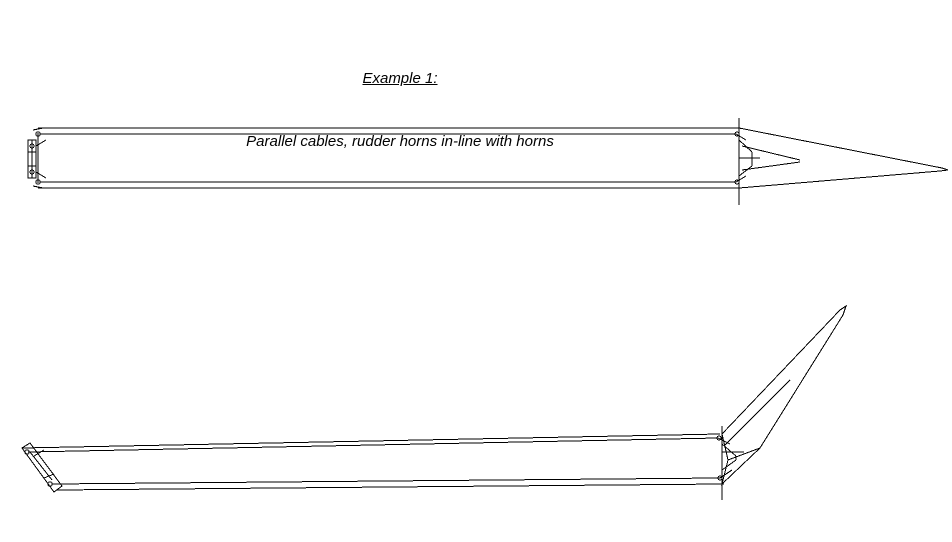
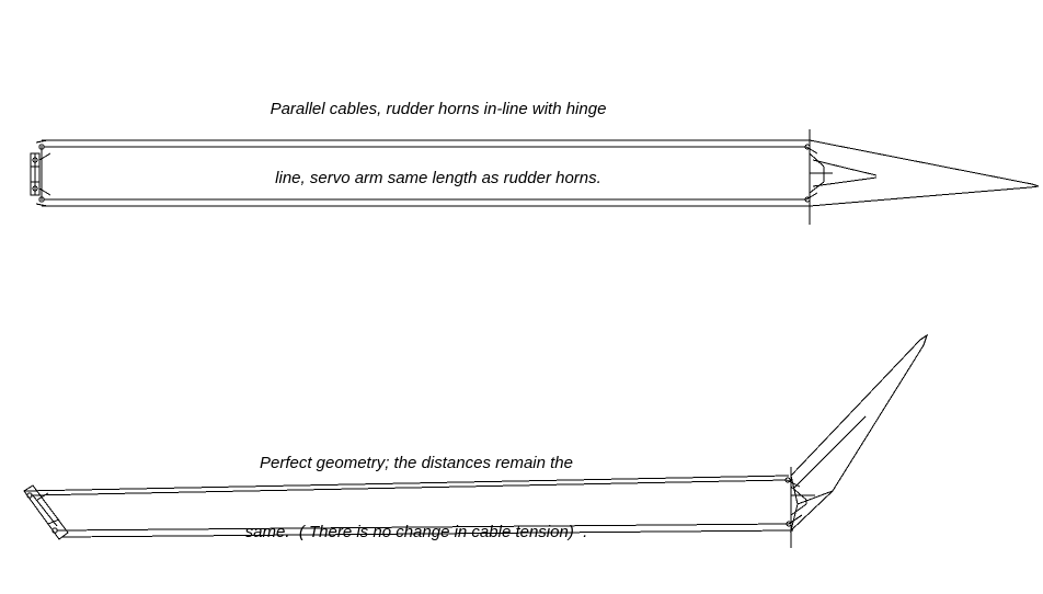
- Example 1:
- Parallel cables, rudder horns in-line with horns
+ Parallel cables, rudder horns in-line with hinge
+ line, servo arm same length as rudder horns.
+ Perfect geometry; the distances remain the
+ same. ( There is no change in cable tension) .
